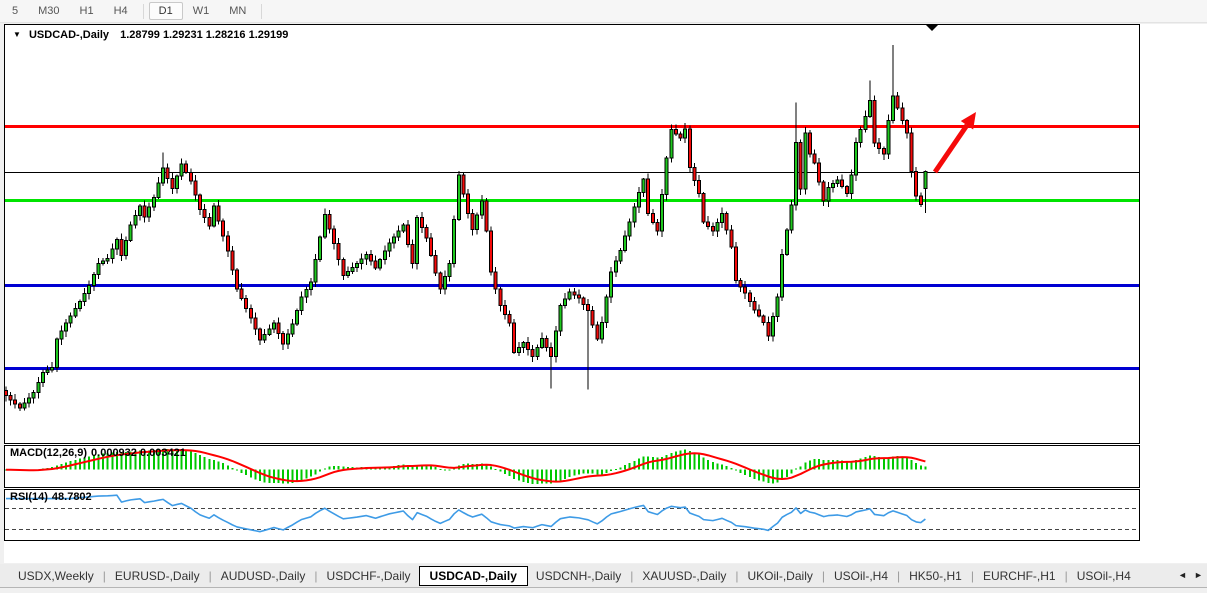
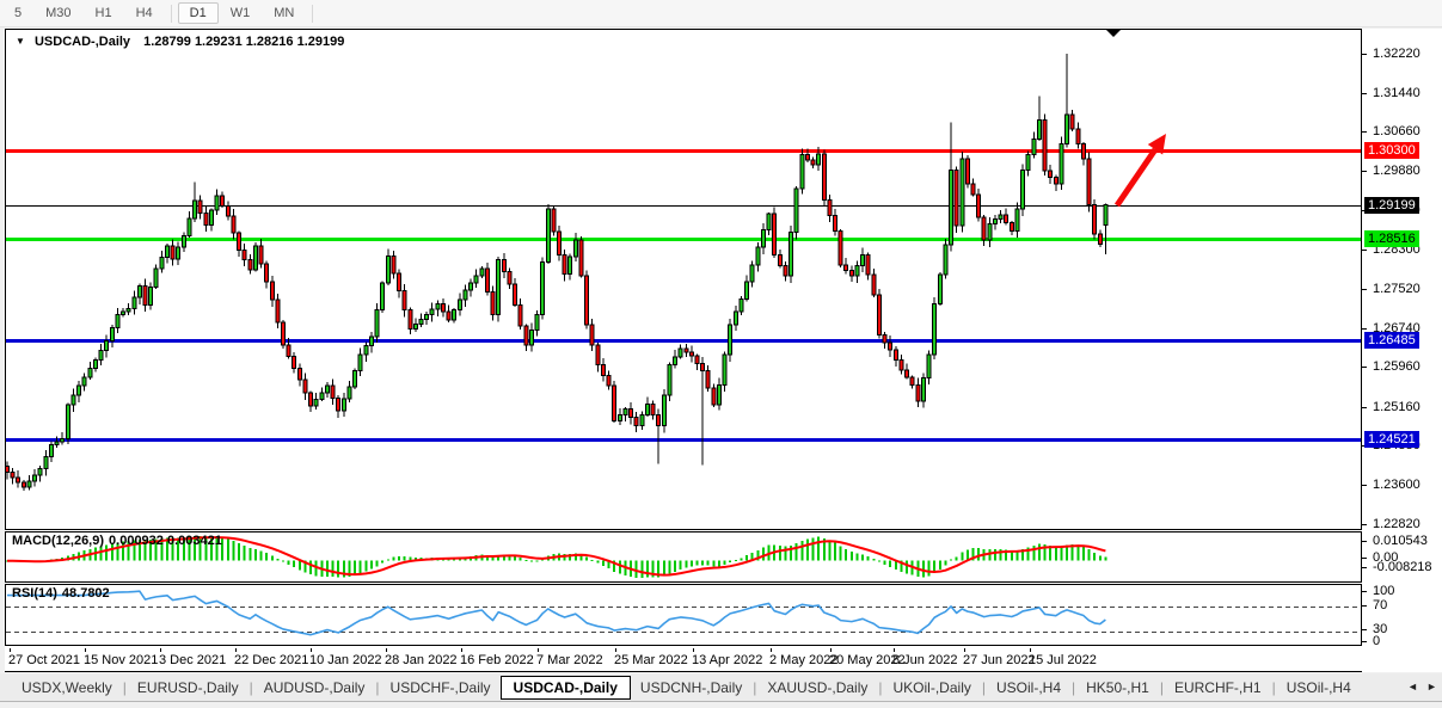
  5
  M30
  H1
  H4
  D1
  W1
  MN
  ▼ USDCAD-,Daily 1.28799 1.29231 1.28216 1.29199
  MACD(12,26,9) 0.000932 0.003421
  RSI(14) 48.7802
+ 27 Oct 2021
+ 15 Nov 2021
+ 3 Dec 2021
+ 22 Dec 2021
+ 10 Jan 2022
+ 28 Jan 2022
+ 16 Feb 2022
+ 7 Mar 2022
+ 25 Mar 2022
+ 13 Apr 2022
+ 2 May 2022
+ 20 May 2022
+ 8 Jun 2022
+ 27 Jun 2022
+ 15 Jul 2022
+ 1.32220
+ 1.31440
+ 1.30660
+ 1.29880
+ 1.28300
+ 1.27520
+ 1.26740
+ 1.25960
+ 1.25160
+ 1.23600
+ 1.22820
+ 0.010543
+ 0.00
+ -0.008218
+ 100
+ 70
+ 30
+ 0
+ 1.30300
+ 1.29199
+ 1.28516
+ 1.26485
+ 1.24521
  USDX,Weekly
  |
  EURUSD-,Daily
  |
  AUDUSD-,Daily
  |
  USDCHF-,Daily
  USDCAD-,Daily
  USDCNH-,Daily
  |
  XAUUSD-,Daily
  |
  UKOil-,Daily
  |
  USOil-,H4
  |
  HK50-,H1
  |
  EURCHF-,H1
  |
  USOil-,H4
  ◄
  ►
